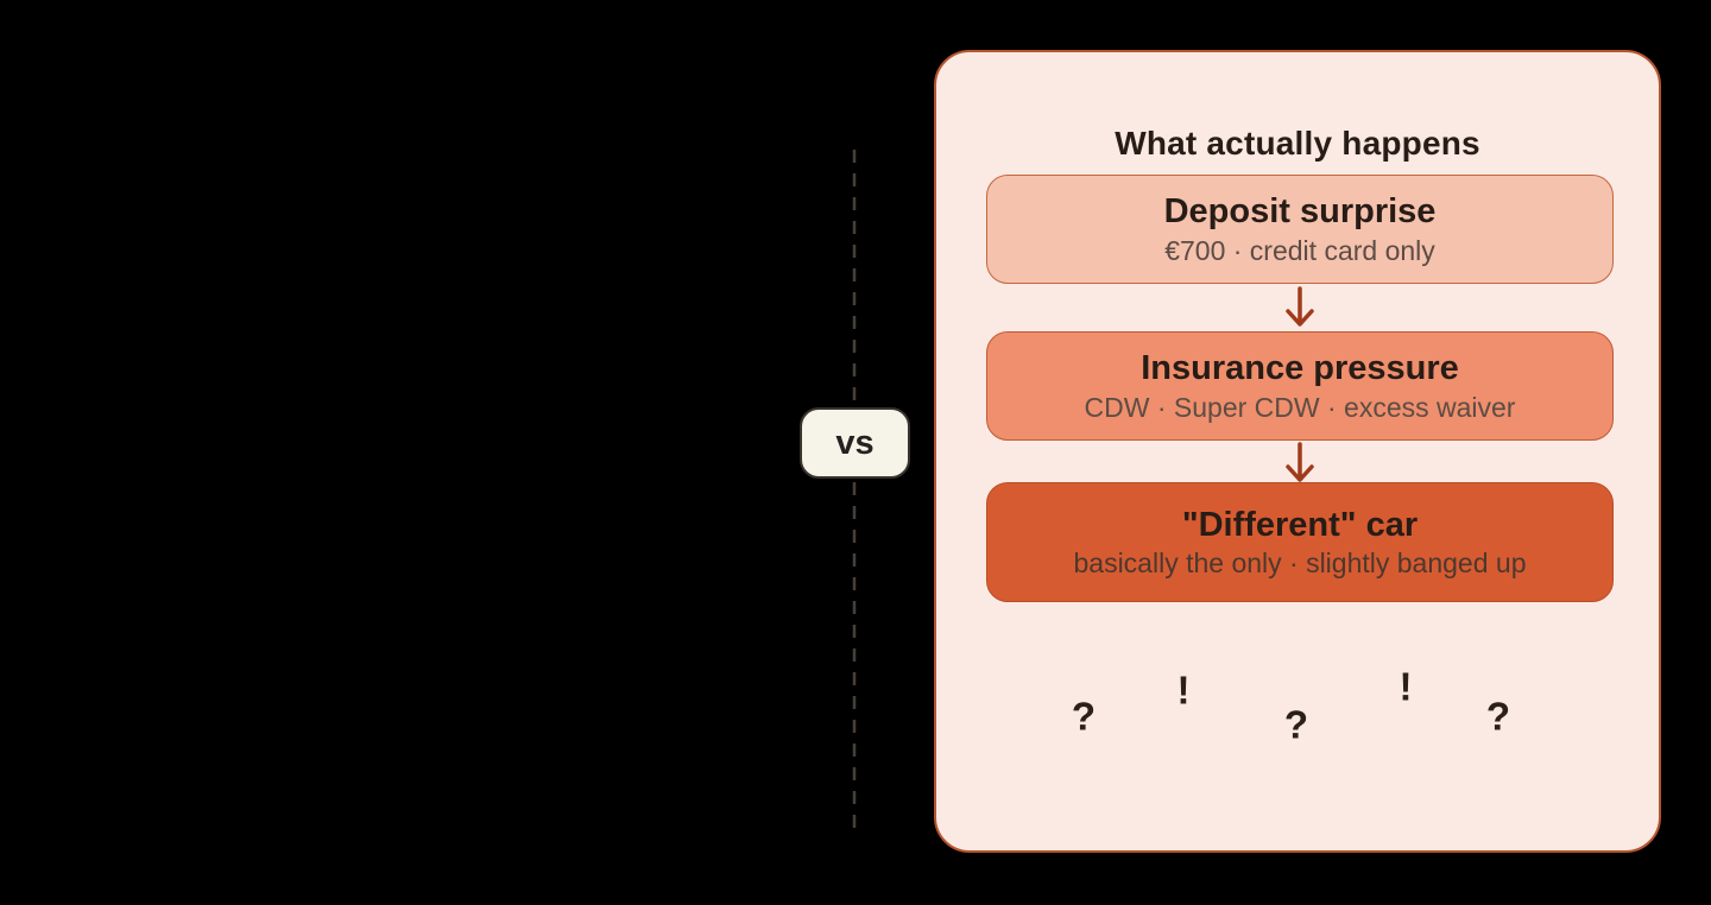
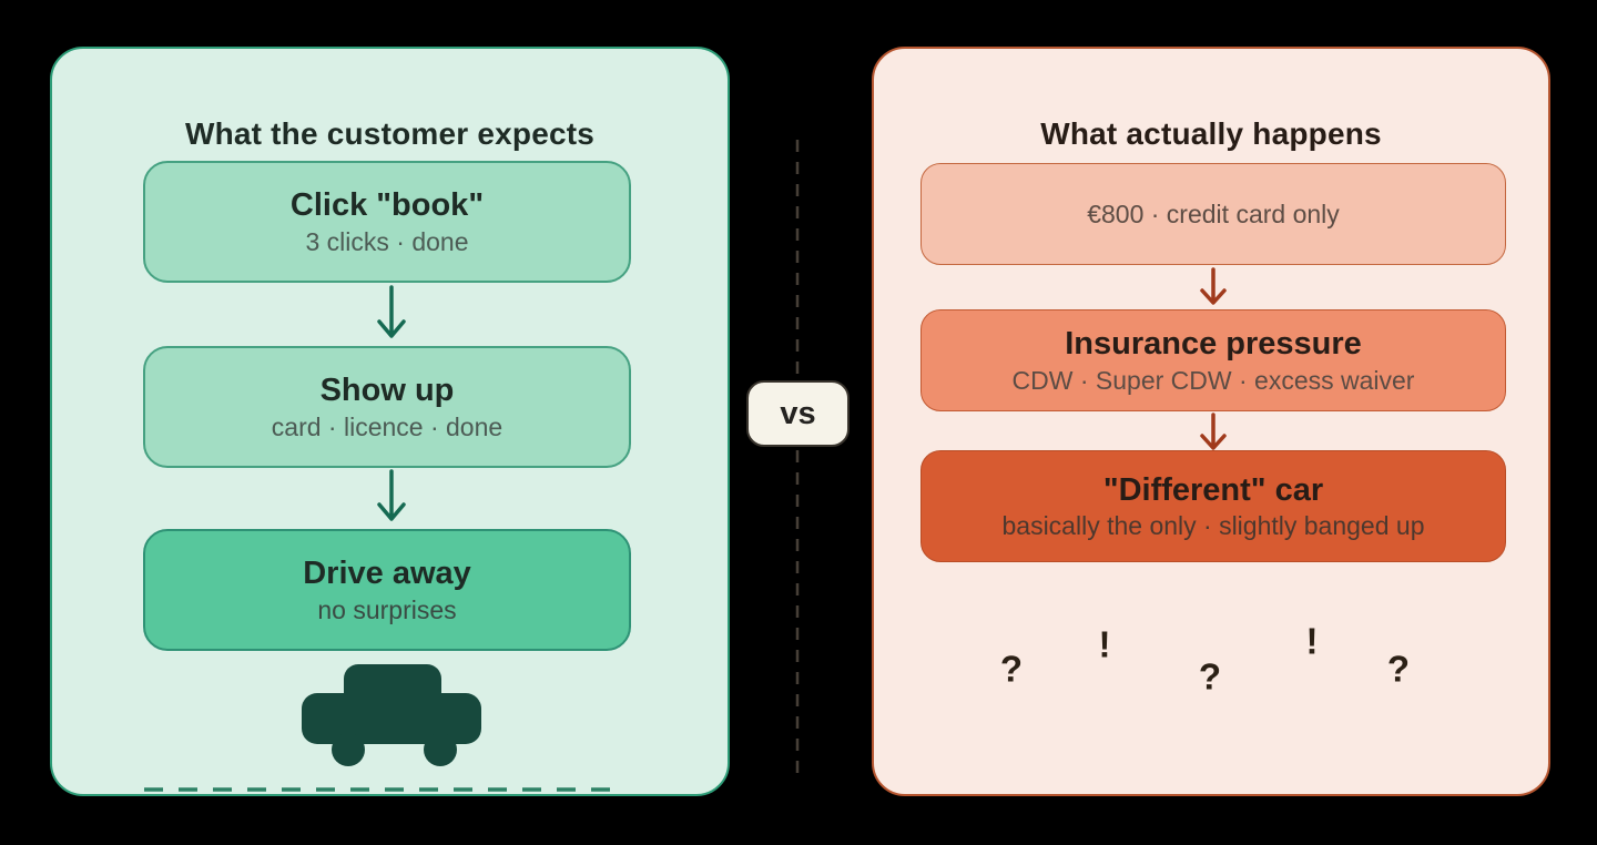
+ What the customer expects
+ Click "book"
+ 3 clicks · done
+ Show up
+ card · licence · done
+ Drive away
+ no surprises
  vs
  What actually happens
- Deposit surprise
- €700 · credit card only
+ €800 · credit card only
  Insurance pressure
  CDW · Super CDW · excess waiver
  "Different" car
  basically the only · slightly banged up
  ?
  !
  ?
  !
  ?
